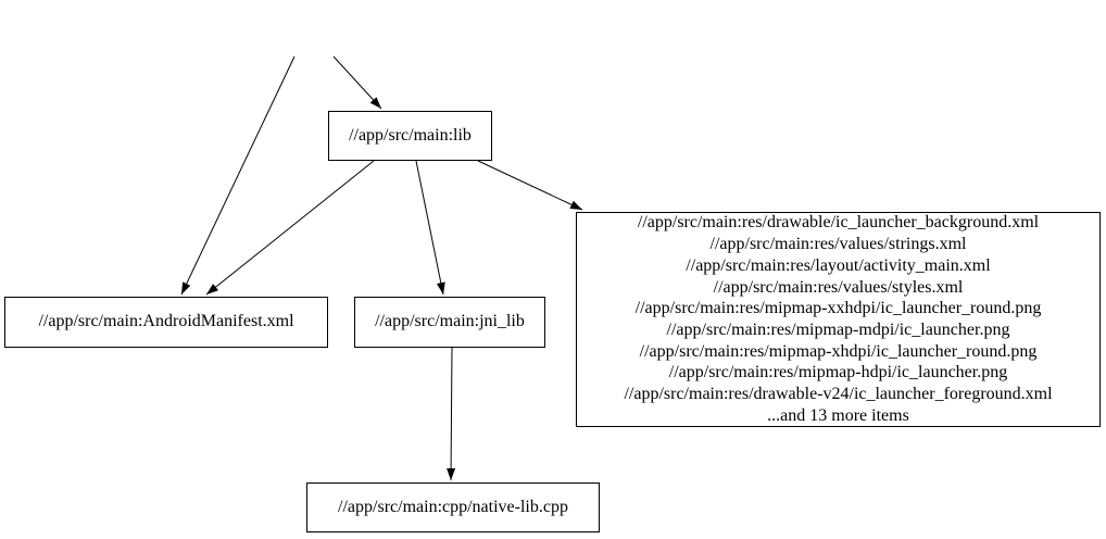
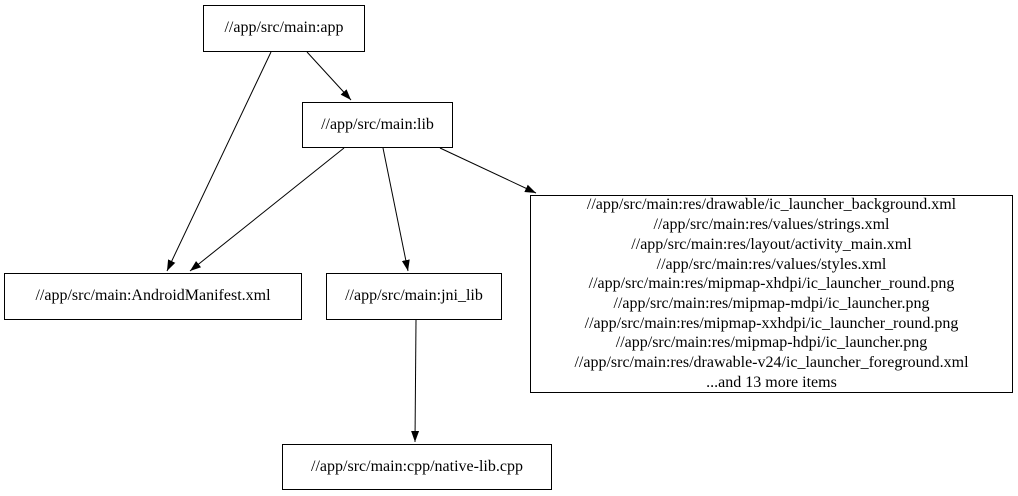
+ //app/src/main:app
  //app/src/main:lib
  //app/src/main:AndroidManifest.xml
  //app/src/main:jni_lib
  //app/src/main:res/drawable/ic_launcher_background.xml
  //app/src/main:res/values/strings.xml
  //app/src/main:res/layout/activity_main.xml
  //app/src/main:res/values/styles.xml
- //app/src/main:res/mipmap-xxhdpi/ic_launcher_round.png
+ //app/src/main:res/mipmap-xhdpi/ic_launcher_round.png
  //app/src/main:res/mipmap-mdpi/ic_launcher.png
- //app/src/main:res/mipmap-xhdpi/ic_launcher_round.png
+ //app/src/main:res/mipmap-xxhdpi/ic_launcher_round.png
  //app/src/main:res/mipmap-hdpi/ic_launcher.png
  //app/src/main:res/drawable-v24/ic_launcher_foreground.xml
  ...and 13 more items
  //app/src/main:cpp/native-lib.cpp
